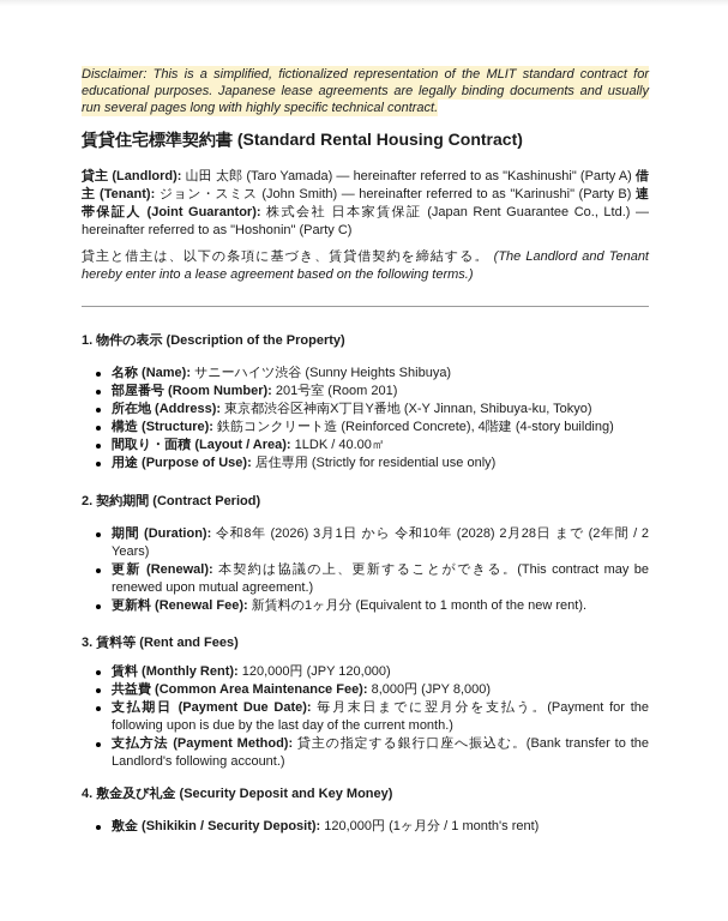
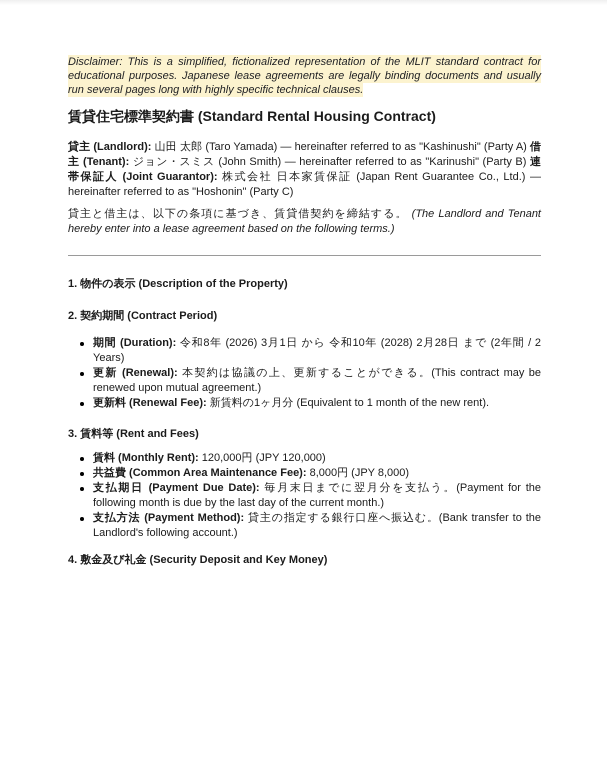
- Disclaimer: This is a simplified, fictionalized representation of the MLIT standard contract for educational purposes. Japanese lease agreements are legally binding documents and usually run several pages long with highly specific technical contract.
+ Disclaimer: This is a simplified, fictionalized representation of the MLIT standard contract for educational purposes. Japanese lease agreements are legally binding documents and usually run several pages long with highly specific technical clauses.
  賃貸住宅標準契約書 (Standard Rental Housing Contract)
  貸主 (Landlord): 山田 太郎 (Taro Yamada) — hereinafter referred to as "Kashinushi" (Party A) 借主 (Tenant): ジョン・スミス (John Smith) — hereinafter referred to as "Karinushi" (Party B) 連帯保証人 (Joint Guarantor): 株式会社 日本家賃保証 (Japan Rent Guarantee Co., Ltd.) — hereinafter referred to as "Hoshonin" (Party C)
  貸主と借主は、以下の条項に基づき、賃貸借契約を締結する。 (The Landlord and Tenant hereby enter into a lease agreement based on the following terms.)
  1. 物件の表示 (Description of the Property)
- 名称 (Name): サニーハイツ渋谷 (Sunny Heights Shibuya)
- 部屋番号 (Room Number): 201号室 (Room 201)
- 所在地 (Address): 東京都渋谷区神南X丁目Y番地 (X-Y Jinnan, Shibuya-ku, Tokyo)
- 構造 (Structure): 鉄筋コンクリート造 (Reinforced Concrete), 4階建 (4-story building)
- 間取り・面積 (Layout / Area): 1LDK / 40.00㎡
- 用途 (Purpose of Use): 居住専用 (Strictly for residential use only)
  2. 契約期間 (Contract Period)
  期間 (Duration): 令和8年 (2026) 3月1日 から 令和10年 (2028) 2月28日 まで (2年間 / 2 Years)
  更新 (Renewal): 本契約は協議の上、更新することができる。(This contract may be renewed upon mutual agreement.)
  更新料 (Renewal Fee): 新賃料の1ヶ月分 (Equivalent to 1 month of the new rent).
  3. 賃料等 (Rent and Fees)
  賃料 (Monthly Rent): 120,000円 (JPY 120,000)
  共益費 (Common Area Maintenance Fee): 8,000円 (JPY 8,000)
- 支払期日 (Payment Due Date): 毎月末日までに翌月分を支払う。(Payment for the following upon is due by the last day of the current month.)
+ 支払期日 (Payment Due Date): 毎月末日までに翌月分を支払う。(Payment for the following month is due by the last day of the current month.)
  支払方法 (Payment Method): 貸主の指定する銀行口座へ振込む。(Bank transfer to the Landlord's following account.)
  4. 敷金及び礼金 (Security Deposit and Key Money)
- 敷金 (Shikikin / Security Deposit): 120,000円 (1ヶ月分 / 1 month's rent)
